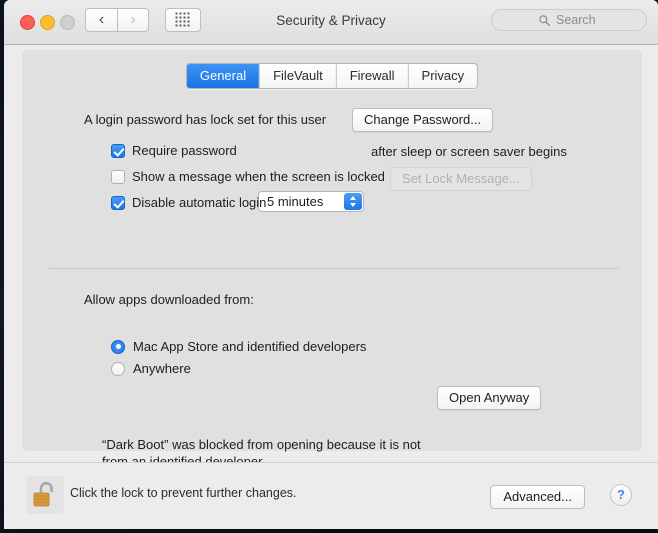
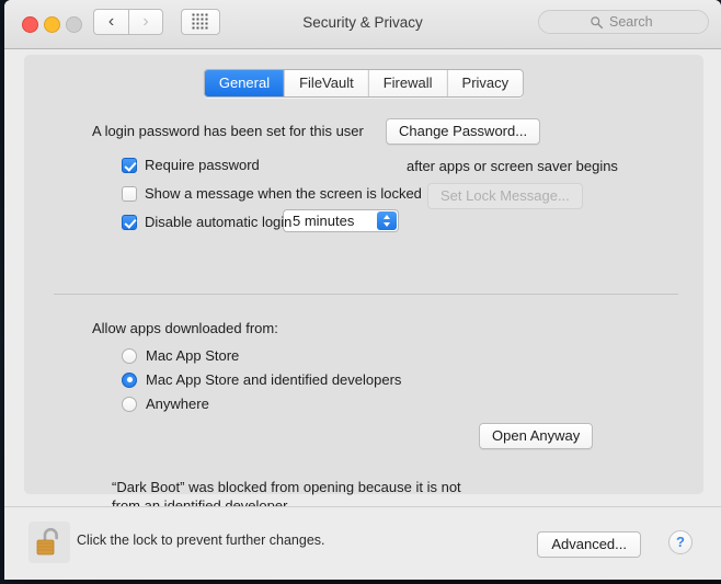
  ‹
  ›
  Security & Privacy
  Search
  General
  FileVault
  Firewall
  Privacy
- A login password has lock set for this user
+ A login password has been set for this user
  Change Password...
  Require password
  5 minutes
- after sleep or screen saver begins
+ after apps or screen saver begins
  Show a message when the screen is locked
  Set Lock Message...
  Disable automatic login
  Allow apps downloaded from:
+ Mac App Store
  Mac App Store and identified developers
  Anywhere
  Open Anyway
  Click the lock to prevent further changes.
  Advanced...
  ?
